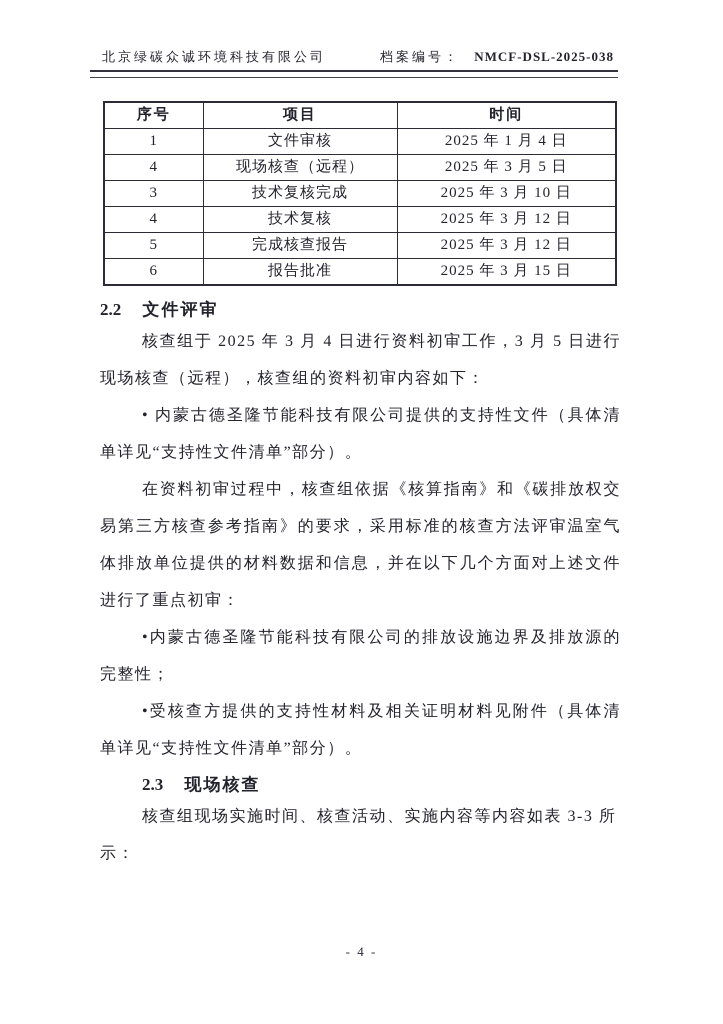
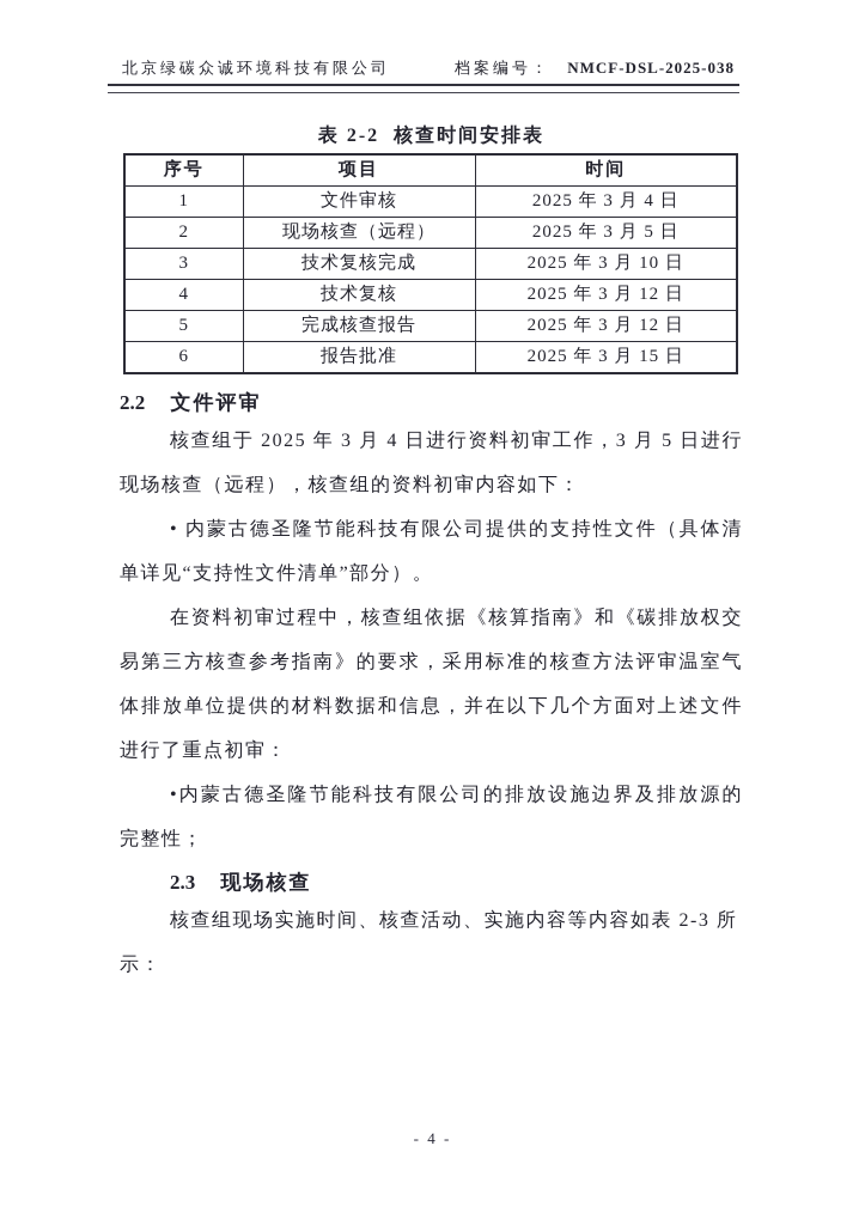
  北京绿碳众诚环境科技有限公司
  档案编号： NMCF-DSL-2025-038
+ 表 2-2 核查时间安排表
  序号	项目	时间
- 1	文件审核	2025 年 1 月 4 日
+ 1	文件审核	2025 年 3 月 4 日
- 4	现场核查（远程）	2025 年 3 月 5 日
+ 2	现场核查（远程）	2025 年 3 月 5 日
  3	技术复核完成	2025 年 3 月 10 日
  4	技术复核	2025 年 3 月 12 日
  5	完成核查报告	2025 年 3 月 12 日
  6	报告批准	2025 年 3 月 15 日
  2.2 文件评审
  核查组于 2025 年 3 月 4 日进行资料初审工作，3 月 5 日进行现场核查（远程），核查组的资料初审内容如下：
  • 内蒙古德圣隆节能科技有限公司提供的支持性文件（具体清单详见“支持性文件清单”部分）。
  在资料初审过程中，核查组依据《核算指南》和《碳排放权交易第三方核查参考指南》的要求，采用标准的核查方法评审温室气体排放单位提供的材料数据和信息，并在以下几个方面对上述文件进行了重点初审：
  •内蒙古德圣隆节能科技有限公司的排放设施边界及排放源的完整性；
- •受核查方提供的支持性材料及相关证明材料见附件（具体清单详见“支持性文件清单”部分）。
  2.3 现场核查
- 核查组现场实施时间、核查活动、实施内容等内容如表 3-3 所示：
+ 核查组现场实施时间、核查活动、实施内容等内容如表 2-3 所示：
  - 4 -
